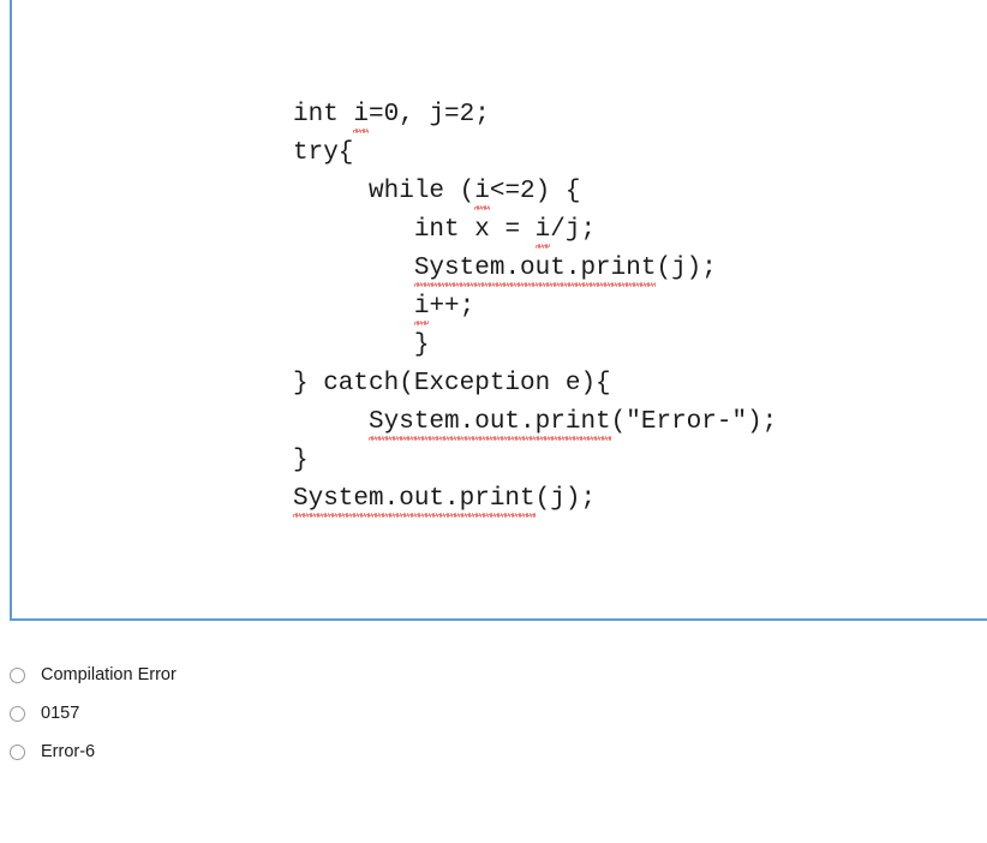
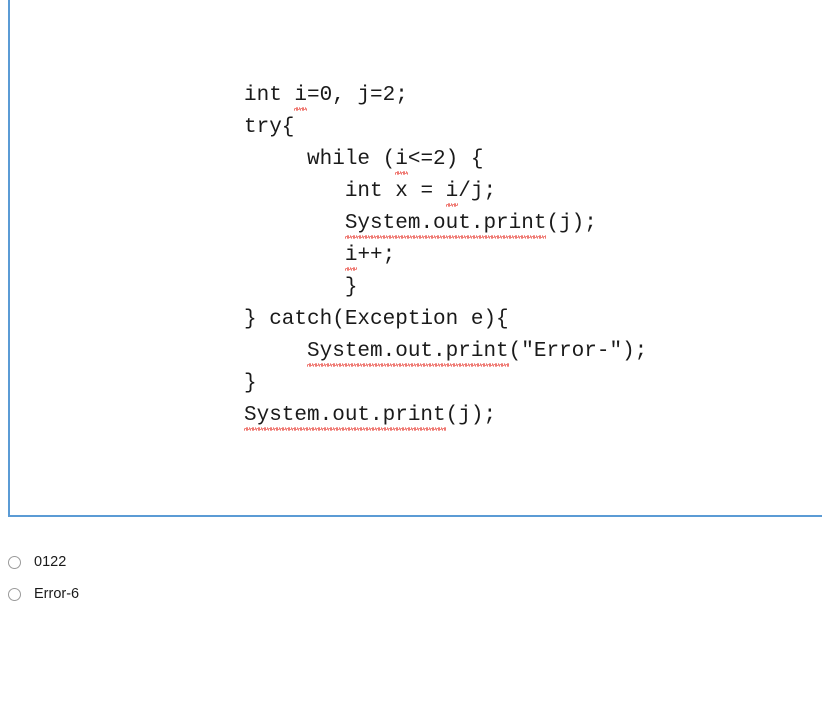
  int i=0, j=2;
  try{
  while (i<=2) {
  int x = i/j;
  System.out.print(j);
  i++;
  }
  } catch(Exception e){
  System.out.print("Error-");
  }
  System.out.print(j);
- Compilation Error
- 0157
+ 0122
  Error-6
